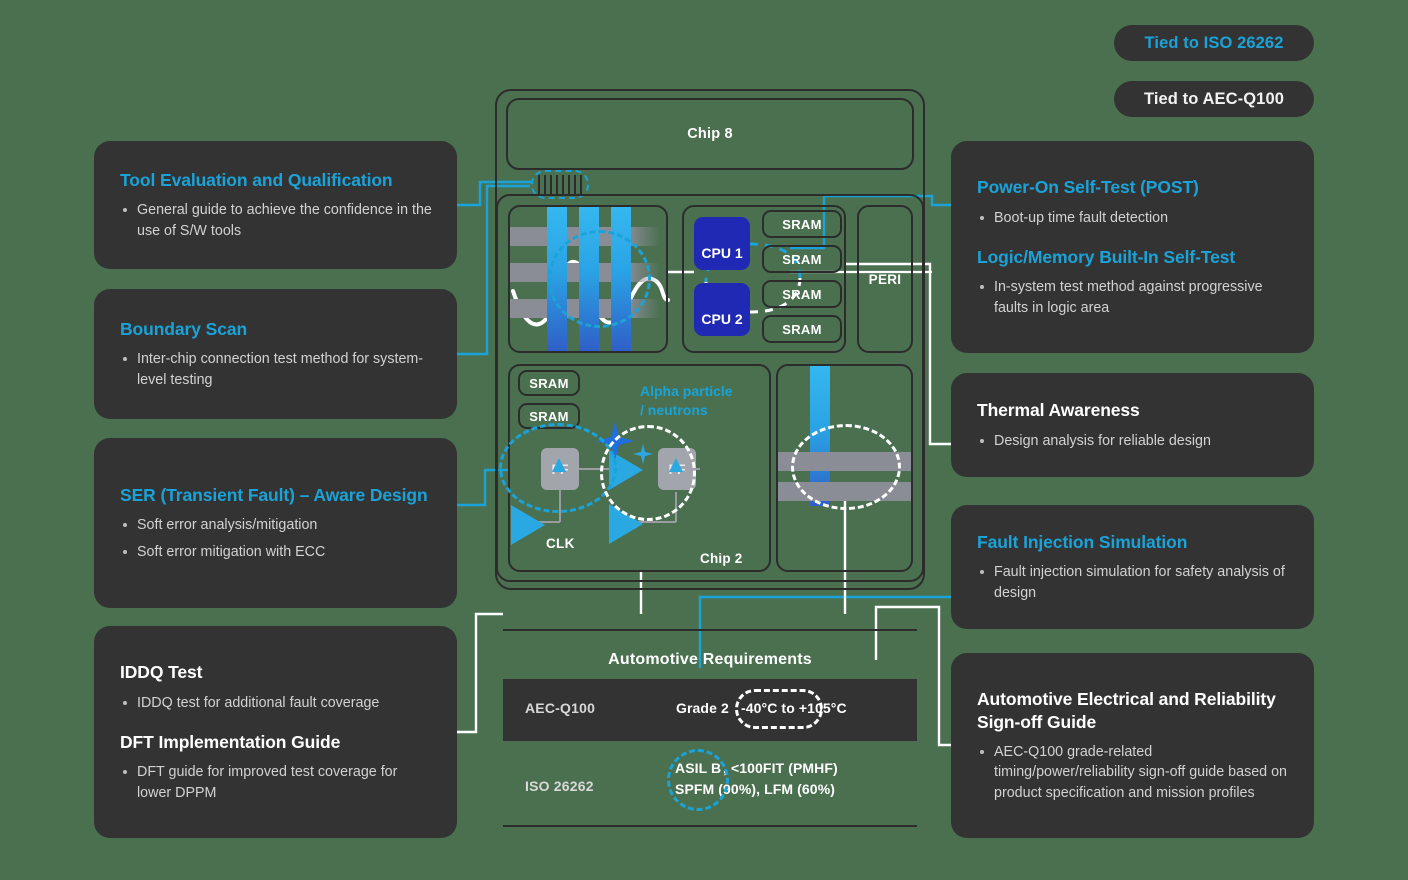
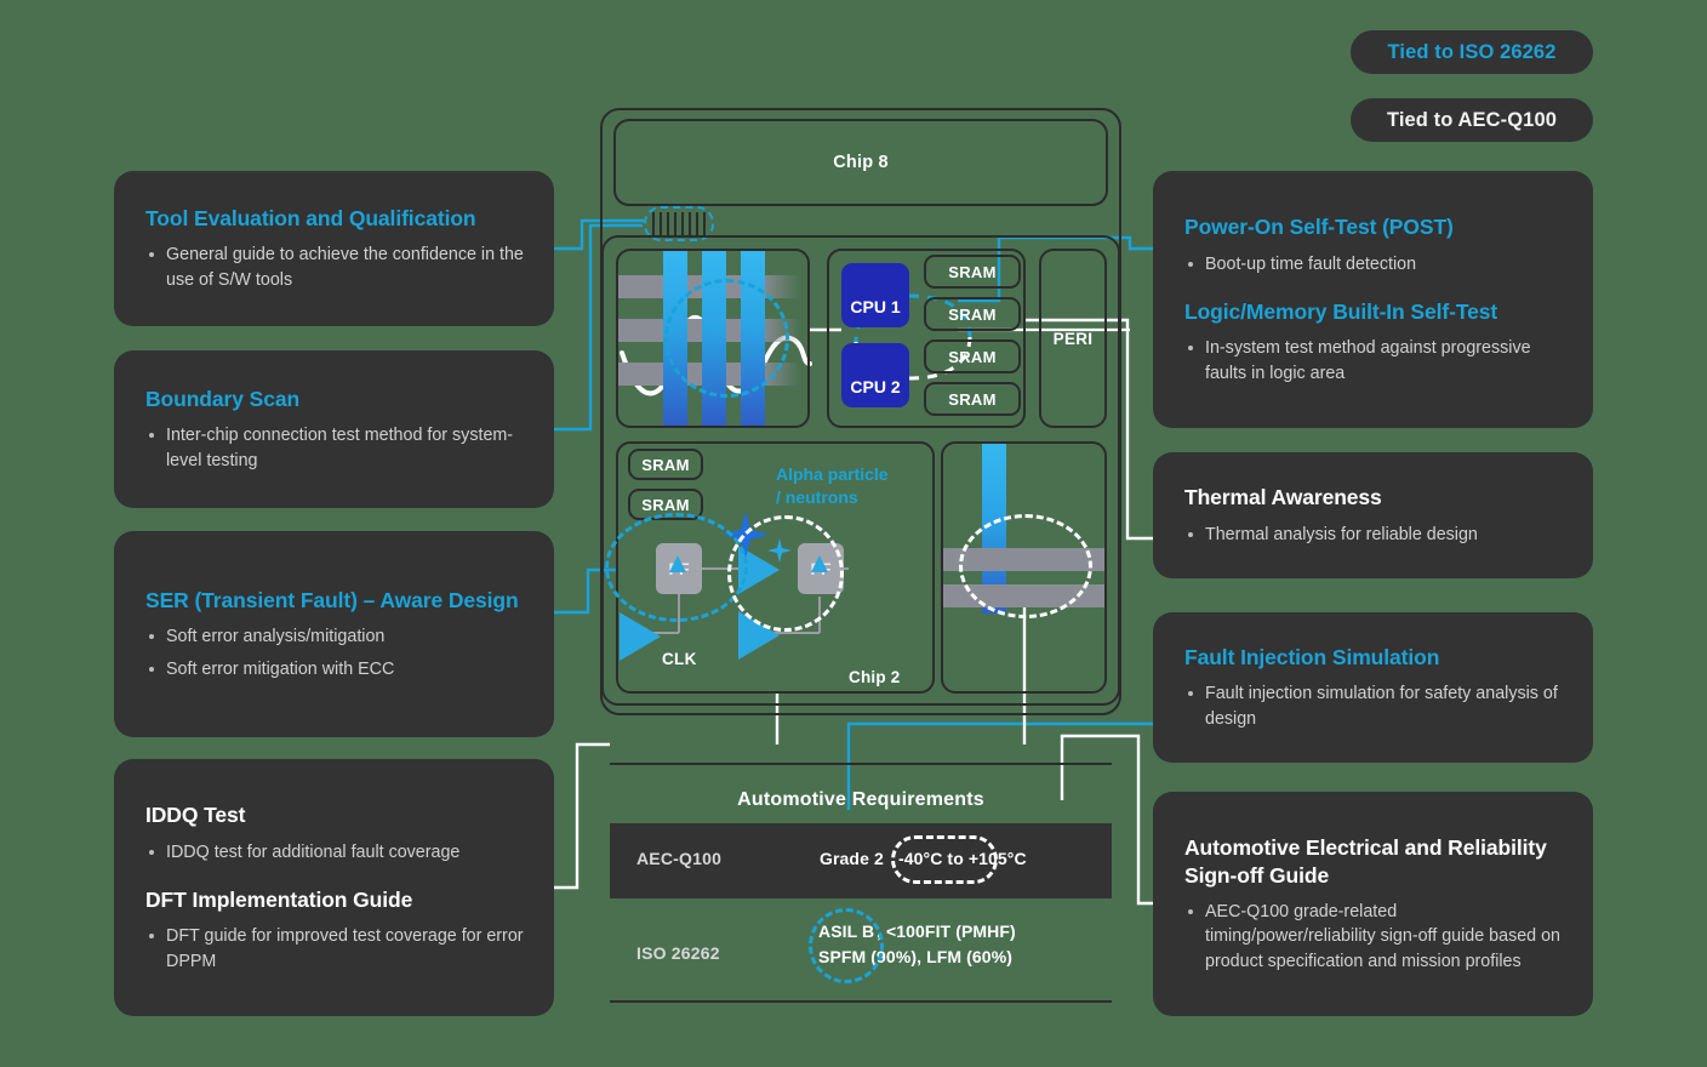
  Tied to ISO 26262
  Tied to AEC-Q100
  Tool Evaluation and Qualification
  General guide to achieve the confidence in the use of S/W tools
  Boundary Scan
  Inter-chip connection test method for system-level testing
  SER (Transient Fault) – Aware Design
  Soft error analysis/mitigation
  Soft error mitigation with ECC
  IDDQ Test
  IDDQ test for additional fault coverage
  DFT Implementation Guide
- DFT guide for improved test coverage for lower DPPM
+ DFT guide for improved test coverage for error DPPM
  Power-On Self-Test (POST)
  Boot-up time fault detection
  Logic/Memory Built-In Self-Test
  In-system test method against progressive faults in logic area
  Thermal Awareness
- Design analysis for reliable design
+ Thermal analysis for reliable design
  Fault Injection Simulation
  Fault injection simulation for safety analysis of design
  Automotive Electrical and Reliability Sign-off Guide
  AEC-Q100 grade-related timing/power/reliability sign-off guide based on product specification and mission profiles
  Chip 8
  CPU 1
  CPU 2
  SRAM
  SRAM
  SRAM
  SRAM
  PERI
  SRAM
  SRAM
  CLK
  Chip 2
  Alpha particle
  / neutrons
  Automotive Requirements
  AEC-Q100
  Grade 2
  -40°C to +105°C
  ISO 26262
  ASIL B
  , <100FIT (PMHF)
  SPFM (90%), LFM (60%)
